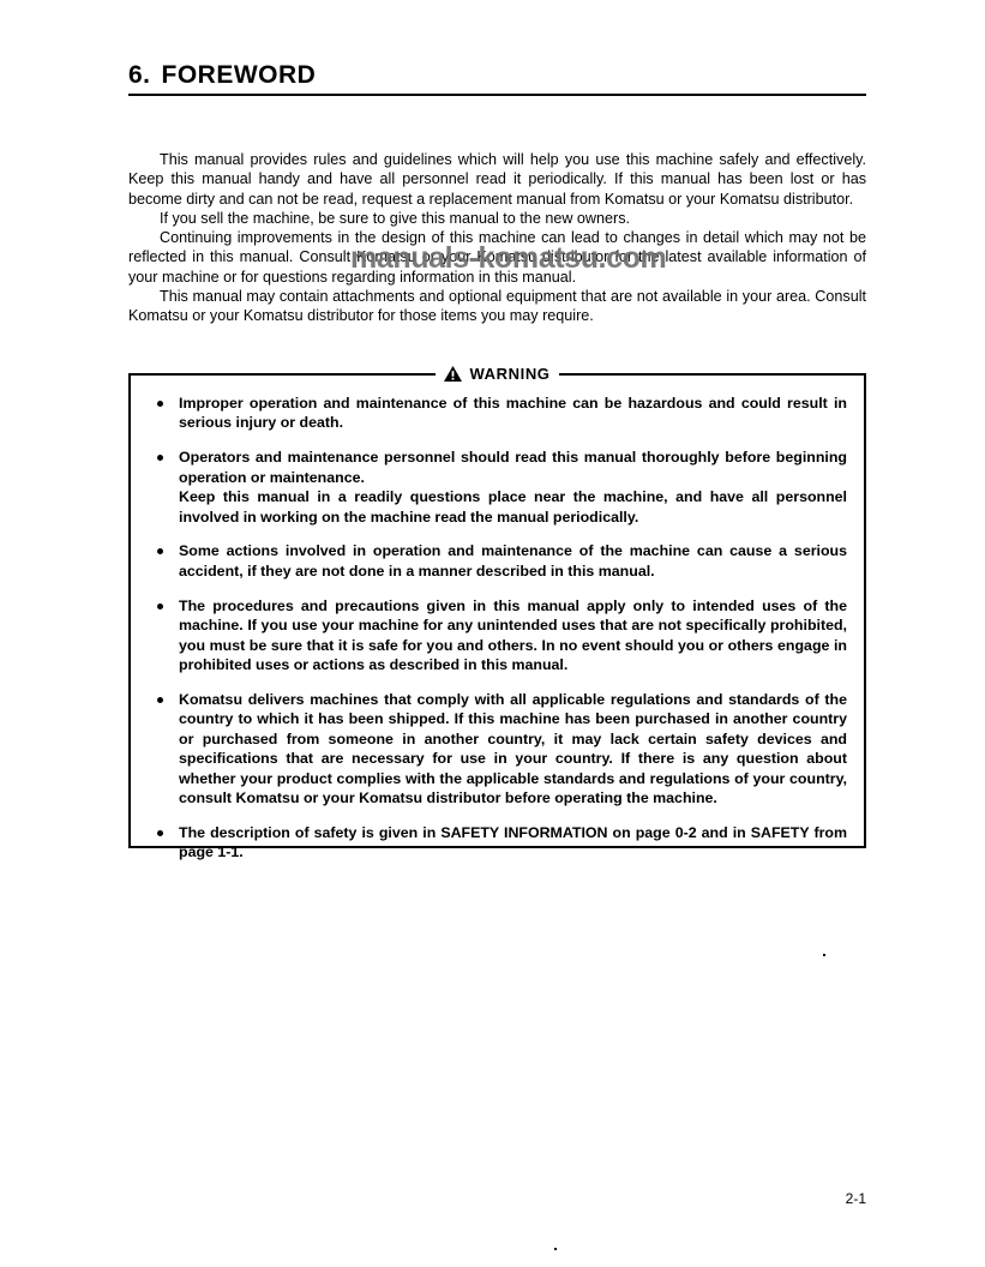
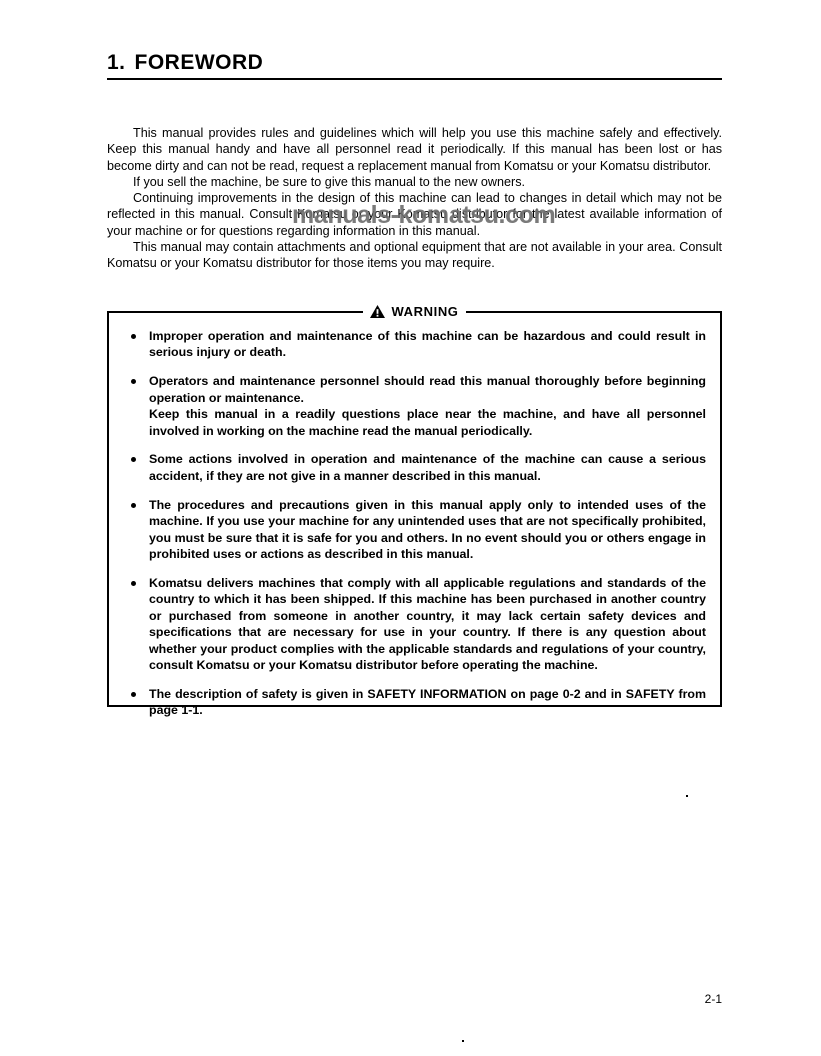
- 6. FOREWORD
+ 1. FOREWORD
  This manual provides rules and guidelines which will help you use this machine safely and effectively. Keep this manual handy and have all personnel read it periodically. If this manual has been lost or has become dirty and can not be read, request a replacement manual from Komatsu or your Komatsu distributor.
  If you sell the machine, be sure to give this manual to the new owners.
  Continuing improvements in the design of this machine can lead to changes in detail which may not be reflected in this manual. Consult Komatsu or your Komatsu distributor for the latest available information of your machine or for questions regarding information in this manual.
  This manual may contain attachments and optional equipment that are not available in your area. Consult Komatsu or your Komatsu distributor for those items you may require.
  manuals-komatsu.com
  Improper operation and maintenance of this machine can be hazardous and could result in serious injury or death.
  Operators and maintenance personnel should read this manual thoroughly before beginning operation or maintenance.
  Keep this manual in a readily questions place near the machine, and have all personnel involved in working on the machine read the manual periodically.
- Some actions involved in operation and maintenance of the machine can cause a serious accident, if they are not done in a manner described in this manual.
+ Some actions involved in operation and maintenance of the machine can cause a serious accident, if they are not give in a manner described in this manual.
  The procedures and precautions given in this manual apply only to intended uses of the machine. If you use your machine for any unintended uses that are not specifically prohibited, you must be sure that it is safe for you and others. In no event should you or others engage in prohibited uses or actions as described in this manual.
  Komatsu delivers machines that comply with all applicable regulations and standards of the country to which it has been shipped. If this machine has been purchased in another country or purchased from someone in another country, it may lack certain safety devices and specifications that are necessary for use in your country. If there is any question about whether your product complies with the applicable standards and regulations of your country, consult Komatsu or your Komatsu distributor before operating the machine.
  The description of safety is given in SAFETY INFORMATION on page 0-2 and in SAFETY from page 1-1.
  WARNING
  2-1
